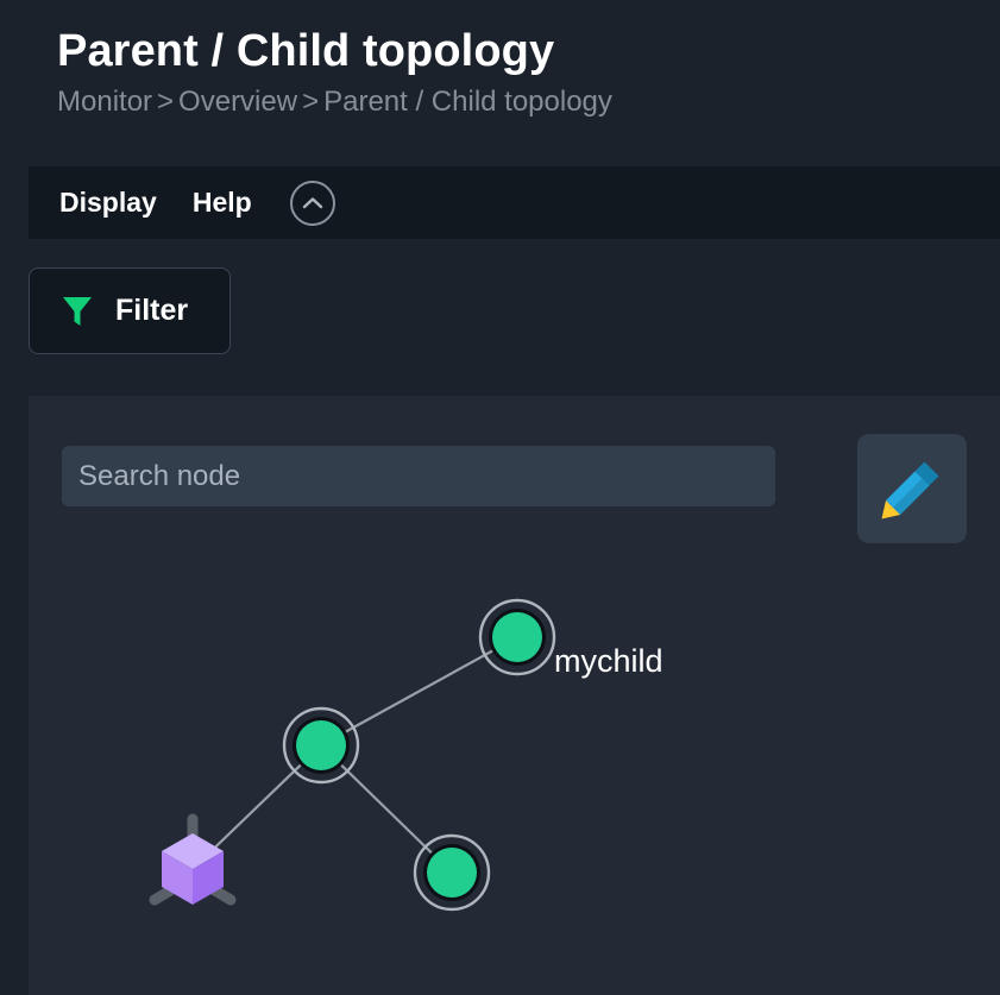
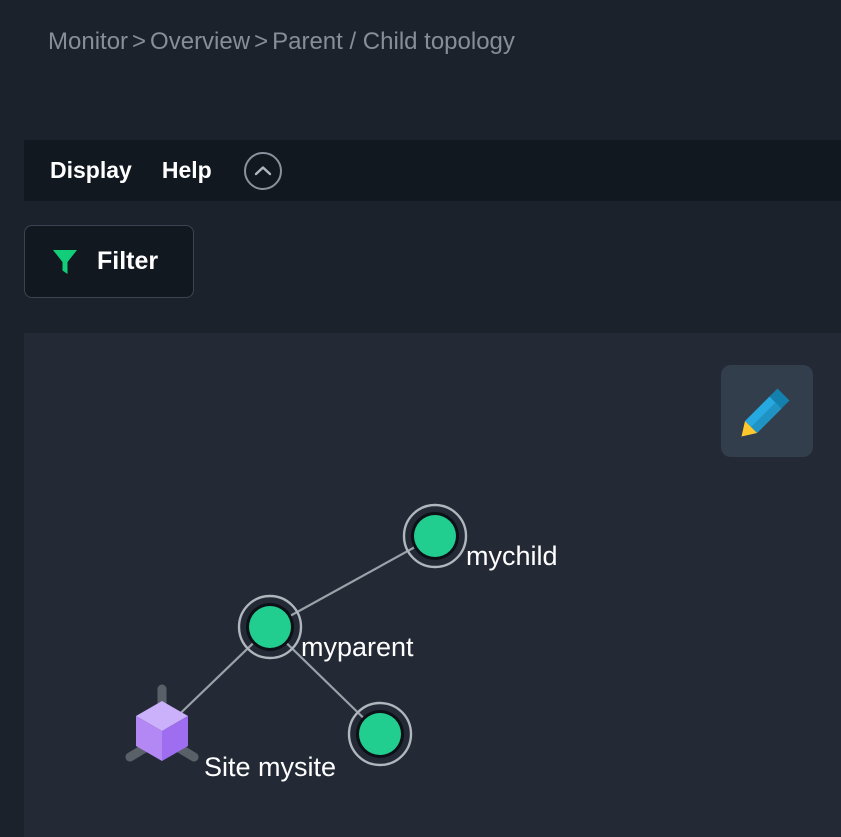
- Parent / Child topology
  Monitor > Overview > Parent / Child topology
  Display
  Help
  Filter
- Search node
  mychild
+ myparent
+ Site mysite
